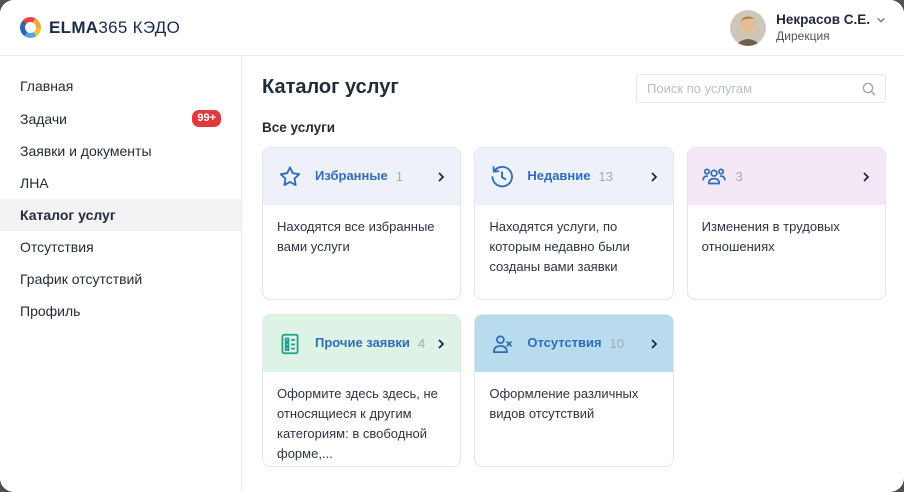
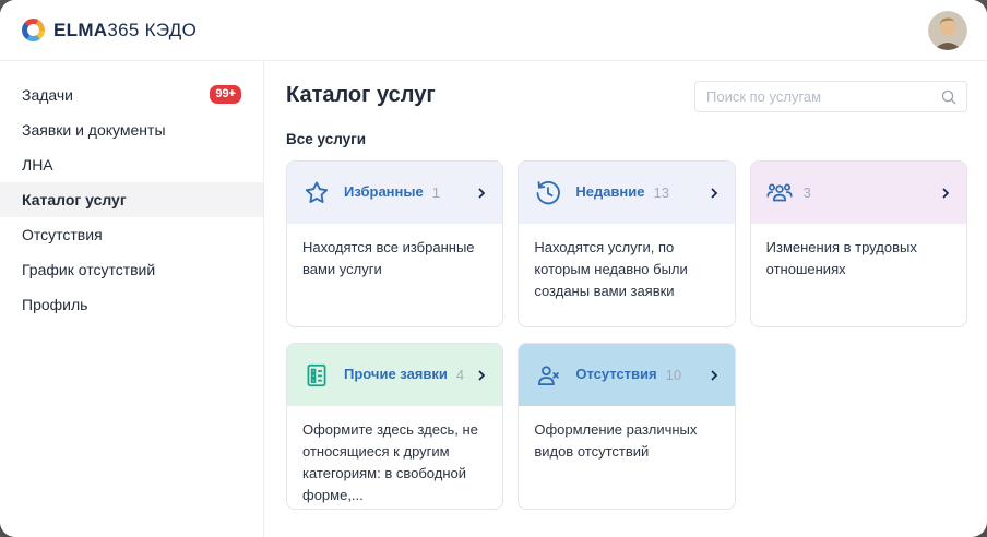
  ELMA365 КЭДО
- Некрасов С.Е.
- Дирекция
- Главная
  Задачи
  99+
  Заявки и документы
  ЛНА
  Каталог услуг
  Отсутствия
  График отсутствий
  Профиль
  Каталог услуг
  Поиск по услугам
  Все услуги
  Избранные
  1
  Находятся все избранные вами услуги
  Недавние
  13
  Находятся услуги, по которым недавно были созданы вами заявки
  3
  Изменения в трудовых отношениях
  Прочие заявки
  4
  Оформите здесь здесь, не относящиеся к другим категориям: в свободной форме,...
  Отсутствия
  10
  Оформление различных видов отсутствий
